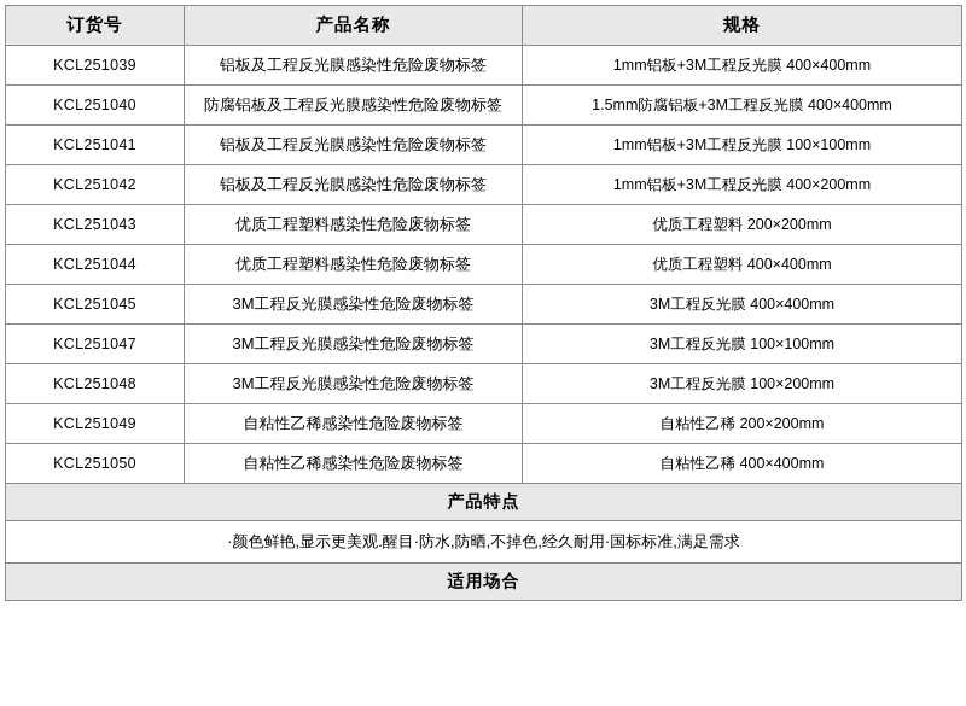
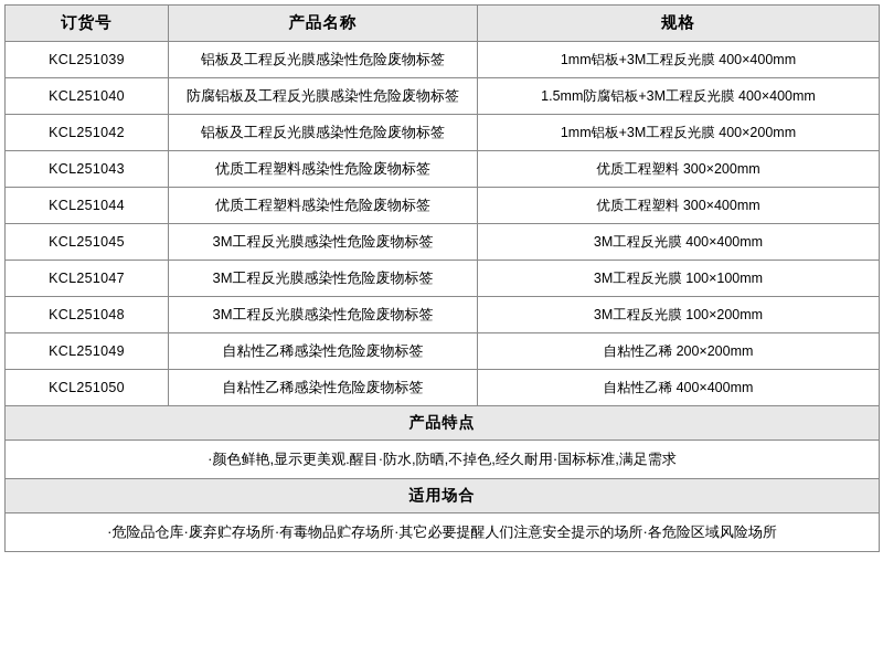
  订货号	产品名称	规格
  KCL251039	铝板及工程反光膜感染性危险废物标签	1mm铝板+3M工程反光膜 400×400mm
  KCL251040	防腐铝板及工程反光膜感染性危险废物标签	1.5mm防腐铝板+3M工程反光膜 400×400mm
- KCL251041	铝板及工程反光膜感染性危险废物标签	1mm铝板+3M工程反光膜 100×100mm
  KCL251042	铝板及工程反光膜感染性危险废物标签	1mm铝板+3M工程反光膜 400×200mm
- KCL251043	优质工程塑料感染性危险废物标签	优质工程塑料 200×200mm
+ KCL251043	优质工程塑料感染性危险废物标签	优质工程塑料 300×200mm
- KCL251044	优质工程塑料感染性危险废物标签	优质工程塑料 400×400mm
+ KCL251044	优质工程塑料感染性危险废物标签	优质工程塑料 300×400mm
  KCL251045	3M工程反光膜感染性危险废物标签	3M工程反光膜 400×400mm
  KCL251047	3M工程反光膜感染性危险废物标签	3M工程反光膜 100×100mm
  KCL251048	3M工程反光膜感染性危险废物标签	3M工程反光膜 100×200mm
  KCL251049	自粘性乙稀感染性危险废物标签	自粘性乙稀 200×200mm
  KCL251050	自粘性乙稀感染性危险废物标签	自粘性乙稀 400×400mm
  产品特点
  ·颜色鲜艳,显示更美观.醒目·防水,防晒,不掉色,经久耐用·国标标准,满足需求
  适用场合
+ ·危险品仓库·废弃贮存场所·有毒物品贮存场所·其它必要提醒人们注意安全提示的场所·各危险区域风险场所
